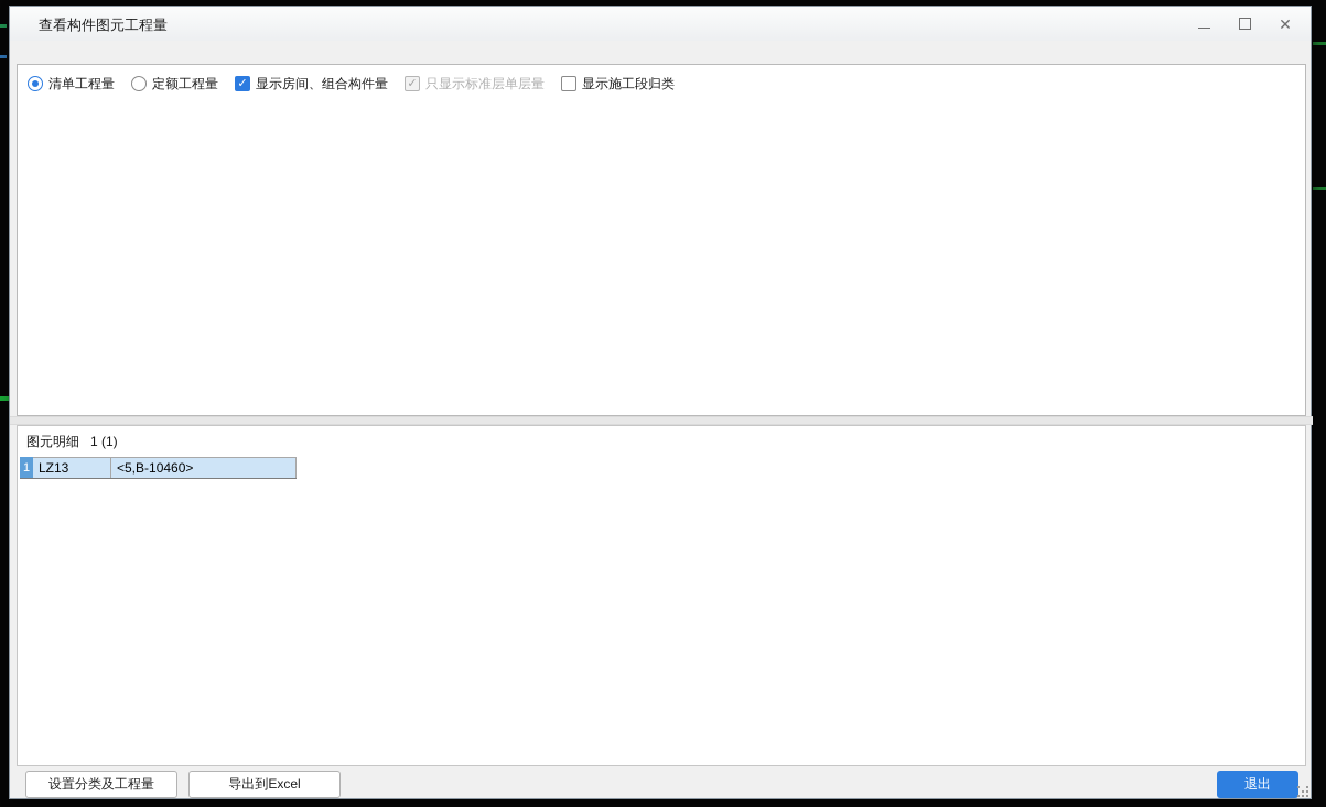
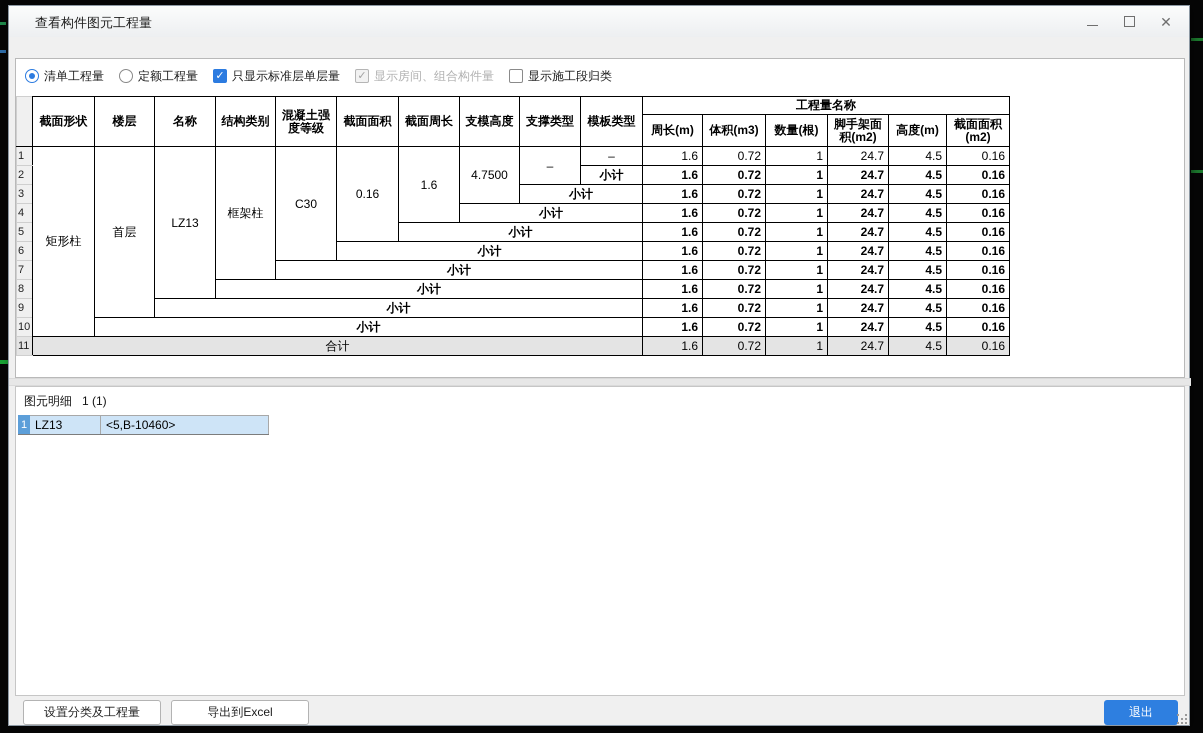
  查看构件图元工程量
  ✕
  清单工程量
  定额工程量
  ✓
- 显示房间、组合构件量
+ 只显示标准层单层量
  ✓
- 只显示标准层单层量
+ 显示房间、组合构件量
  显示施工段归类
+ 	截面形状	楼层	名称	结构类别	混凝土强度等级	截面面积	截面周长	支模高度	支撑类型	模板类型	工程量名称
+ 周长(m)	体积(m3)	数量(根)	脚手架面积(m2)	高度(m)	截面面积(m2)
+ 1	矩形柱	首层	LZ13	框架柱	C30	0.16	1.6	4.7500	–	–	1.6	0.72	1	24.7	4.5	0.16
+ 2	小计	1.6	0.72	1	24.7	4.5	0.16
+ 3	小计	1.6	0.72	1	24.7	4.5	0.16
+ 4	小计	1.6	0.72	1	24.7	4.5	0.16
+ 5	小计	1.6	0.72	1	24.7	4.5	0.16
+ 6	小计	1.6	0.72	1	24.7	4.5	0.16
+ 7	小计	1.6	0.72	1	24.7	4.5	0.16
+ 8	小计	1.6	0.72	1	24.7	4.5	0.16
+ 9	小计	1.6	0.72	1	24.7	4.5	0.16
+ 10	小计	1.6	0.72	1	24.7	4.5	0.16
+ 11	合计	1.6	0.72	1	24.7	4.5	0.16
  图元明细 1 (1)
  1	LZ13	<5,B-10460>
  设置分类及工程量
  导出到Excel
  退出
